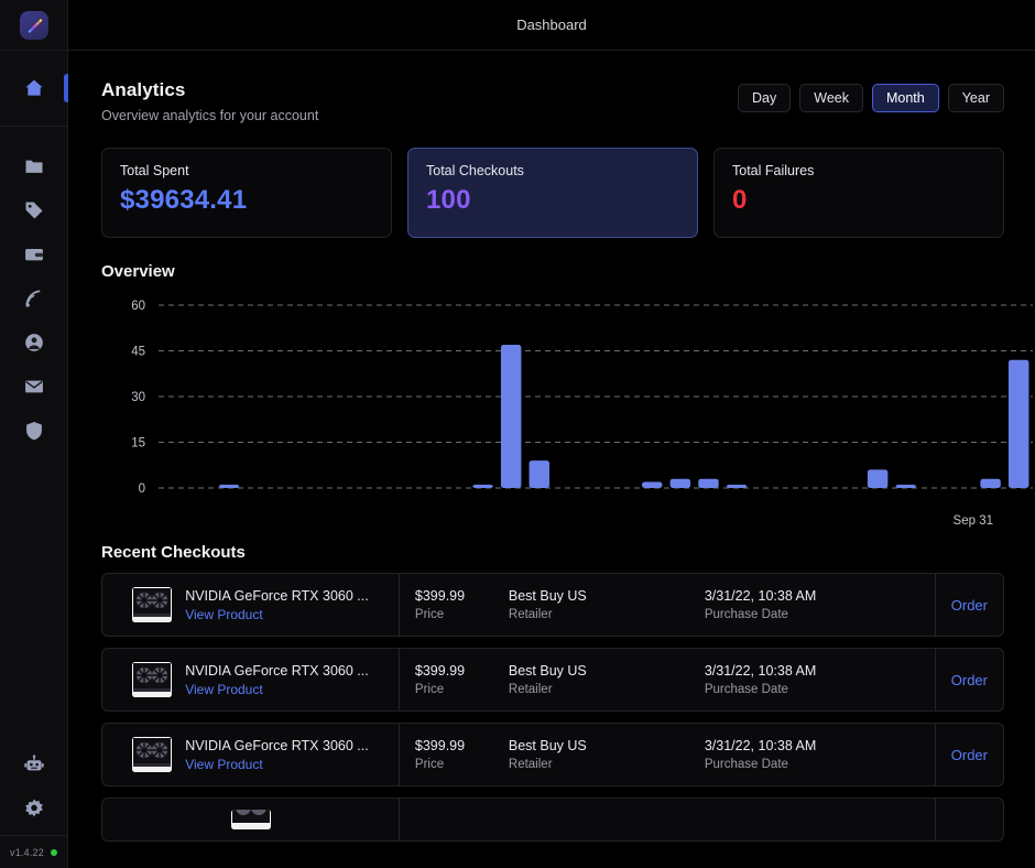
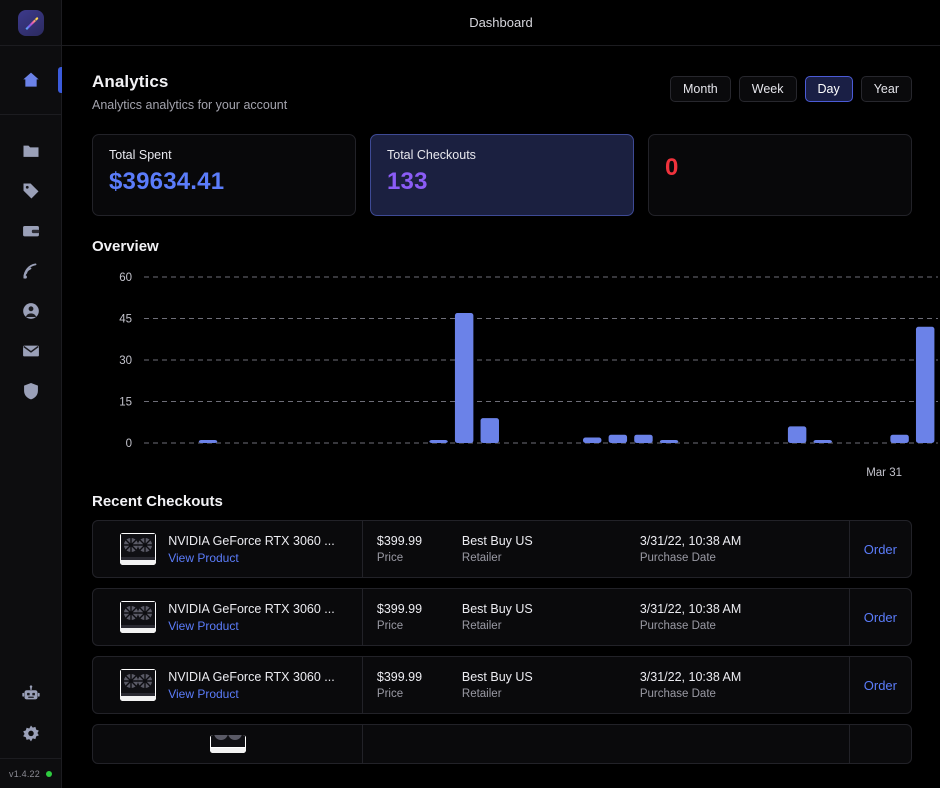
  v1.4.22
  Dashboard
  Analytics
- Overview analytics for your account
+ Analytics analytics for your account
- Day
+ Month
  Week
- Month
+ Day
  Year
  Total Spent
  $39634.41
  Total Checkouts
- 100
+ 133
- Total Failures
  0
  Overview
  0
  15
  30
  45
  60
- Sep 31
+ Mar 31
  Recent Checkouts
  NVIDIA GeForce RTX 3060 ...
  View Product
  $399.99
  Price
  Best Buy US
  Retailer
  3/31/22, 10:38 AM
  Purchase Date
  Order
  NVIDIA GeForce RTX 3060 ...
  View Product
  $399.99
  Price
  Best Buy US
  Retailer
  3/31/22, 10:38 AM
  Purchase Date
  Order
  NVIDIA GeForce RTX 3060 ...
  View Product
  $399.99
  Price
  Best Buy US
  Retailer
  3/31/22, 10:38 AM
  Purchase Date
  Order
